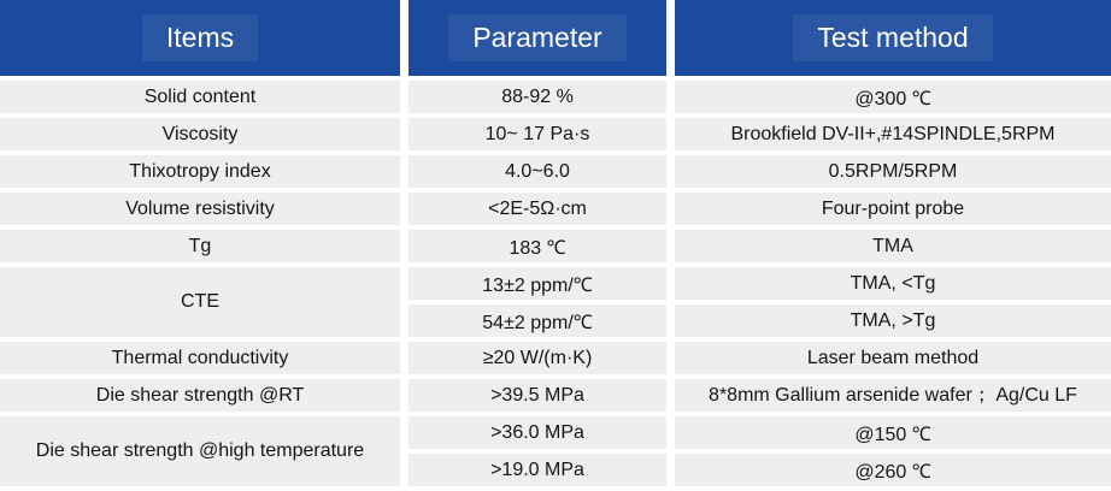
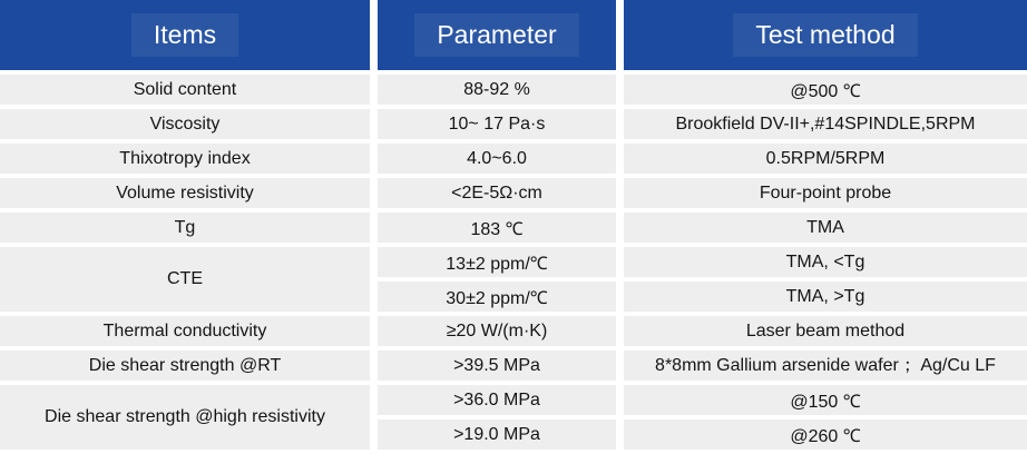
  Items	Parameter	Test method
- Solid content	88-92 %	@300 ℃
+ Solid content	88-92 %	@500 ℃
  Viscosity	10~ 17 Pa·s	Brookfield DV-II+,#14SPINDLE,5RPM
  Thixotropy index	4.0~6.0	0.5RPM/5RPM
  Volume resistivity	<2E-5Ω·cm	Four-point probe
  Tg	183 ℃	TMA
  CTE	13±2 ppm/℃	TMA, <Tg
- 54±2 ppm/℃	TMA, >Tg
+ 30±2 ppm/℃	TMA, >Tg
  Thermal conductivity	≥20 W/(m·K)	Laser beam method
  Die shear strength @RT	>39.5 MPa	8*8mm Gallium arsenide wafer； Ag/Cu LF
- Die shear strength @high temperature	>36.0 MPa	@150 ℃
+ Die shear strength @high resistivity	>36.0 MPa	@150 ℃
  >19.0 MPa	@260 ℃
